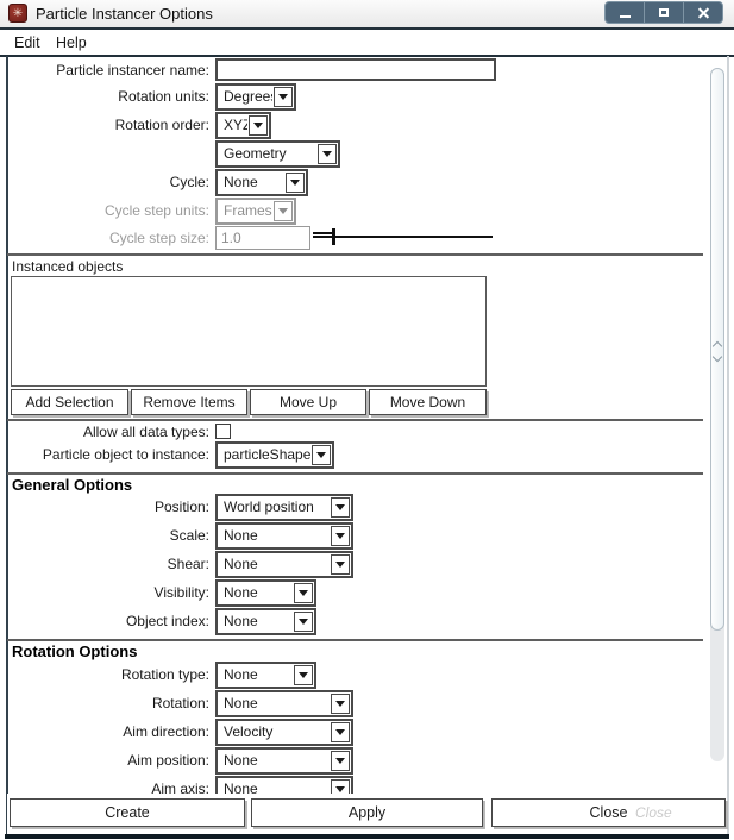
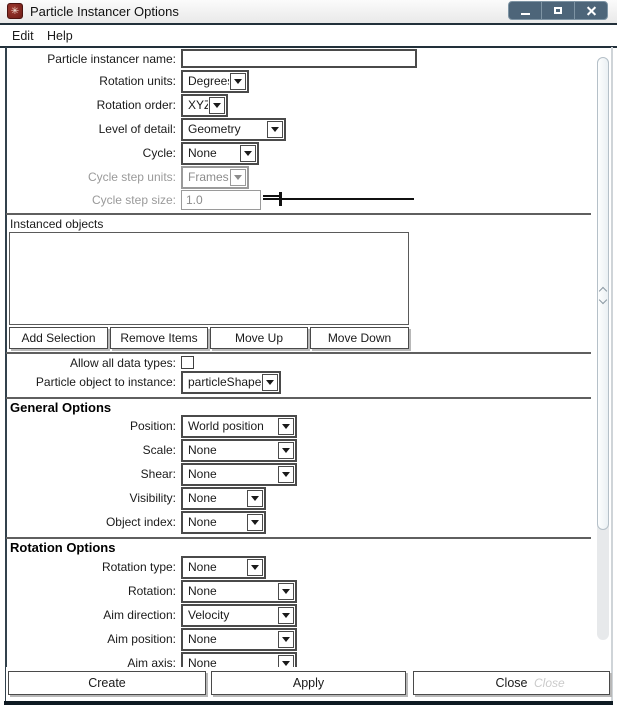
  ✳
  Particle Instancer Options
  Edit
  Help
  Particle instancer name:
  Rotation units:
  Degree
  Rotation order:
  XYZ
+ Level of detail:
  Geometry
  Cycle:
  None
  Cycle step units:
  Frames
  Cycle step size:
  1.0
  Instanced objects
  Add Selection
  Remove Items
  Move Up
  Move Down
  Allow all data types:
  Particle object to instance:
  particleShape
  General Options
  Position:
  World position
  Scale:
  None
  Shear:
  None
  Visibility:
  None
  Object index:
  None
  Rotation Options
  Rotation type:
  None
  Rotation:
  None
  Aim direction:
  Velocity
  Aim position:
  None
  Aim axis:
  None
  Create
  Apply
  Close
  Close
